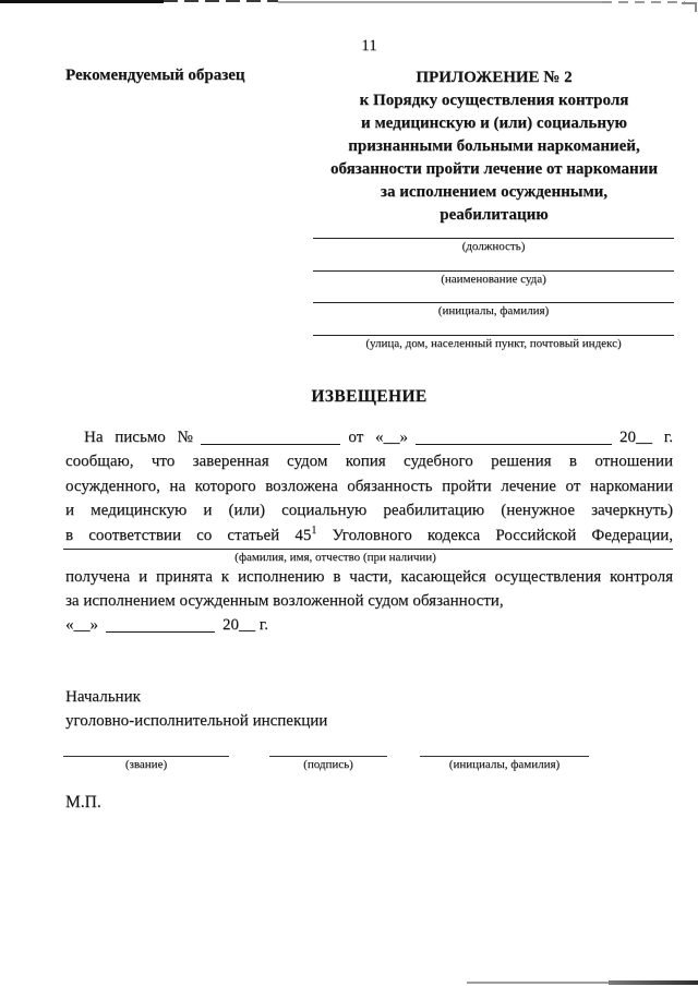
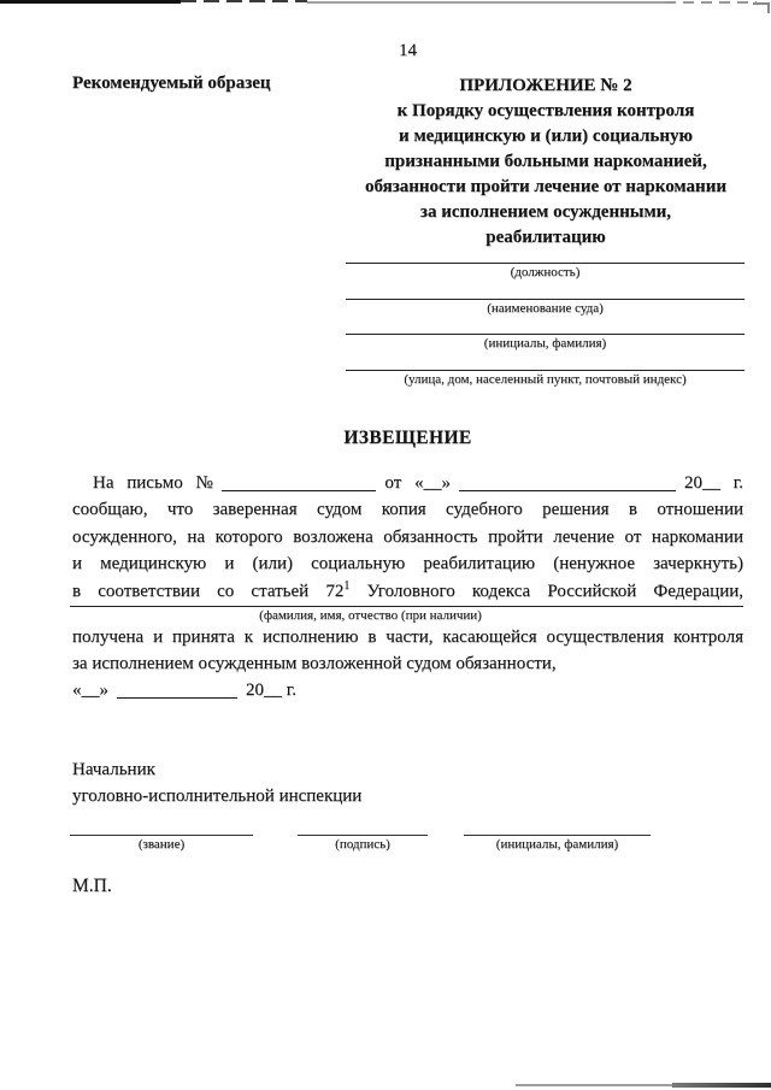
- 11
+ 14
  Рекомендуемый образец
  ПРИЛОЖЕНИЕ № 2
  к Порядку осуществления контроля
  и медицинскую и (или) социальную
  признанными больными наркоманией,
  обязанности пройти лечение от наркомании
  за исполнением осужденными,
  реабилитацию
  (должность)
  (наименование суда)
  (инициалы, фамилия)
  (улица, дом, населенный пункт, почтовый индекс)
  ИЗВЕЩЕНИЕ
  На письмо №
  от «__»
  20__ г.
  сообщаю, что заверенная судом копия судебного решения в отношении
  осужденного, на которого возложена обязанность пройти лечение от наркомании
  и медицинскую и (или) социальную реабилитацию (ненужное зачеркнуть)
- в соответствии со статьей 451 Уголовного кодекса Российской Федерации,
+ в соответствии со статьей 721 Уголовного кодекса Российской Федерации,
  (фамилия, имя, отчество (при наличии)
  получена и принята к исполнению в части, касающейся осуществления контроля
  за исполнением осужденным возложенной судом обязанности,
  «__»
  20__ г.
  Начальник
  уголовно-исполнительной инспекции
  (звание)
  (подпись)
  (инициалы, фамилия)
  М.П.
